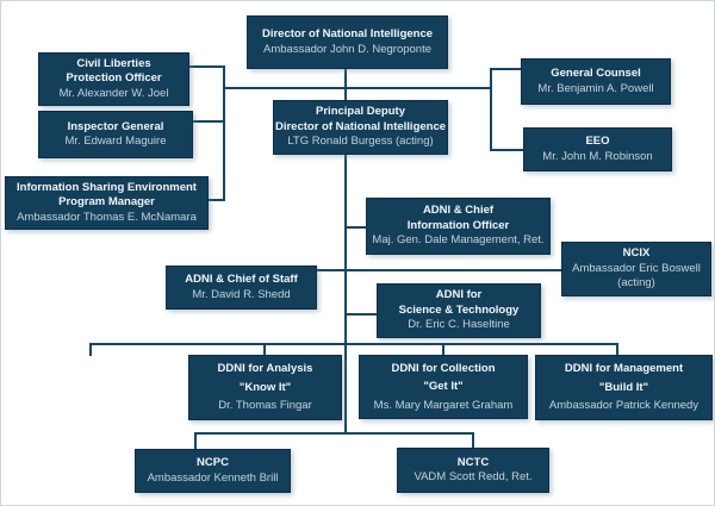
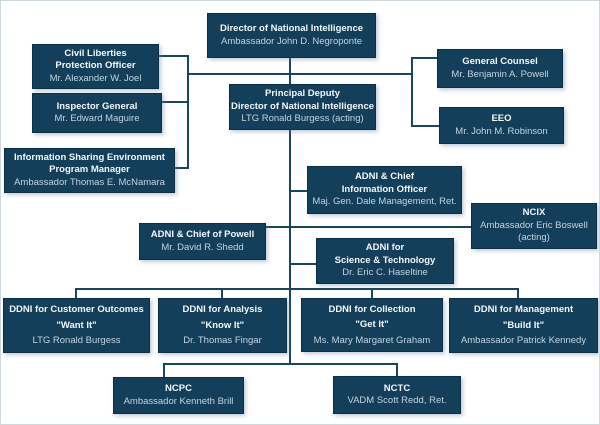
  Director of National Intelligence
  Ambassador John D. Negroponte
  Civil Liberties
  Protection Officer
  Mr. Alexander W. Joel
  Inspector General
  Mr. Edward Maguire
  Information Sharing Environment
  Program Manager
  Ambassador Thomas E. McNamara
  Principal Deputy
  Director of National Intelligence
  LTG Ronald Burgess (acting)
  General Counsel
  Mr. Benjamin A. Powell
  EEO
  Mr. John M. Robinson
  ADNI & Chief
  Information Officer
  Maj. Gen. Dale Management, Ret.
  NCIX
  Ambassador Eric Boswell
  (acting)
- ADNI & Chief of Staff
+ ADNI & Chief of Powell
  Mr. David R. Shedd
  ADNI for
  Science & Technology
  Dr. Eric C. Haseltine
+ DDNI for Customer Outcomes
+ "Want It"
+ LTG Ronald Burgess
  DDNI for Analysis
  "Know It"
  Dr. Thomas Fingar
  DDNI for Collection
  "Get It"
  Ms. Mary Margaret Graham
  DDNI for Management
  "Build It"
  Ambassador Patrick Kennedy
  NCPC
  Ambassador Kenneth Brill
  NCTC
  VADM Scott Redd, Ret.
